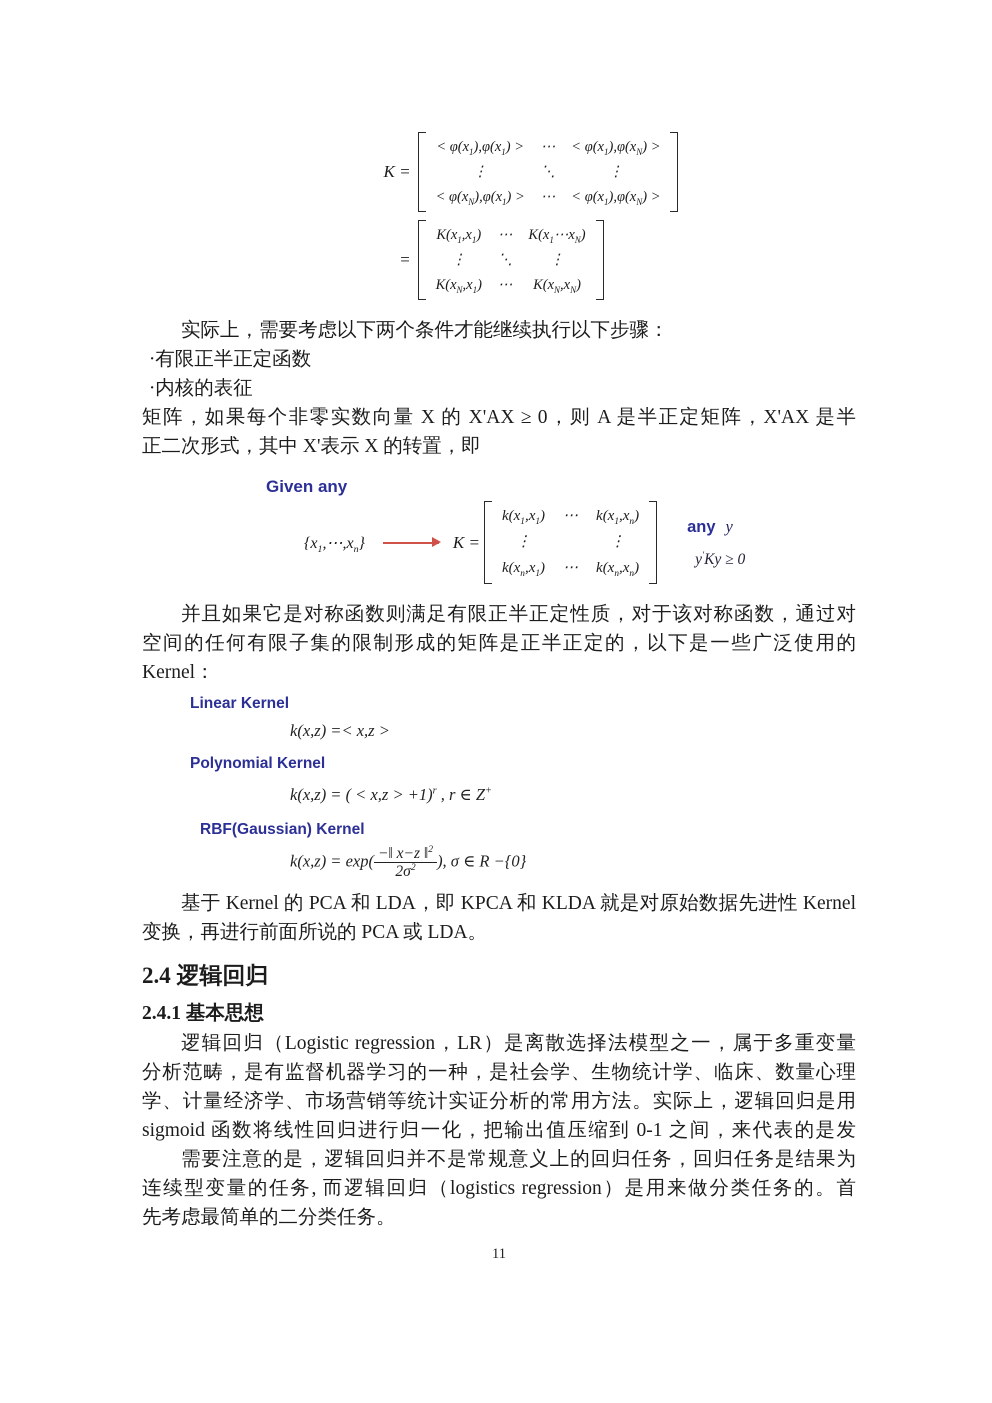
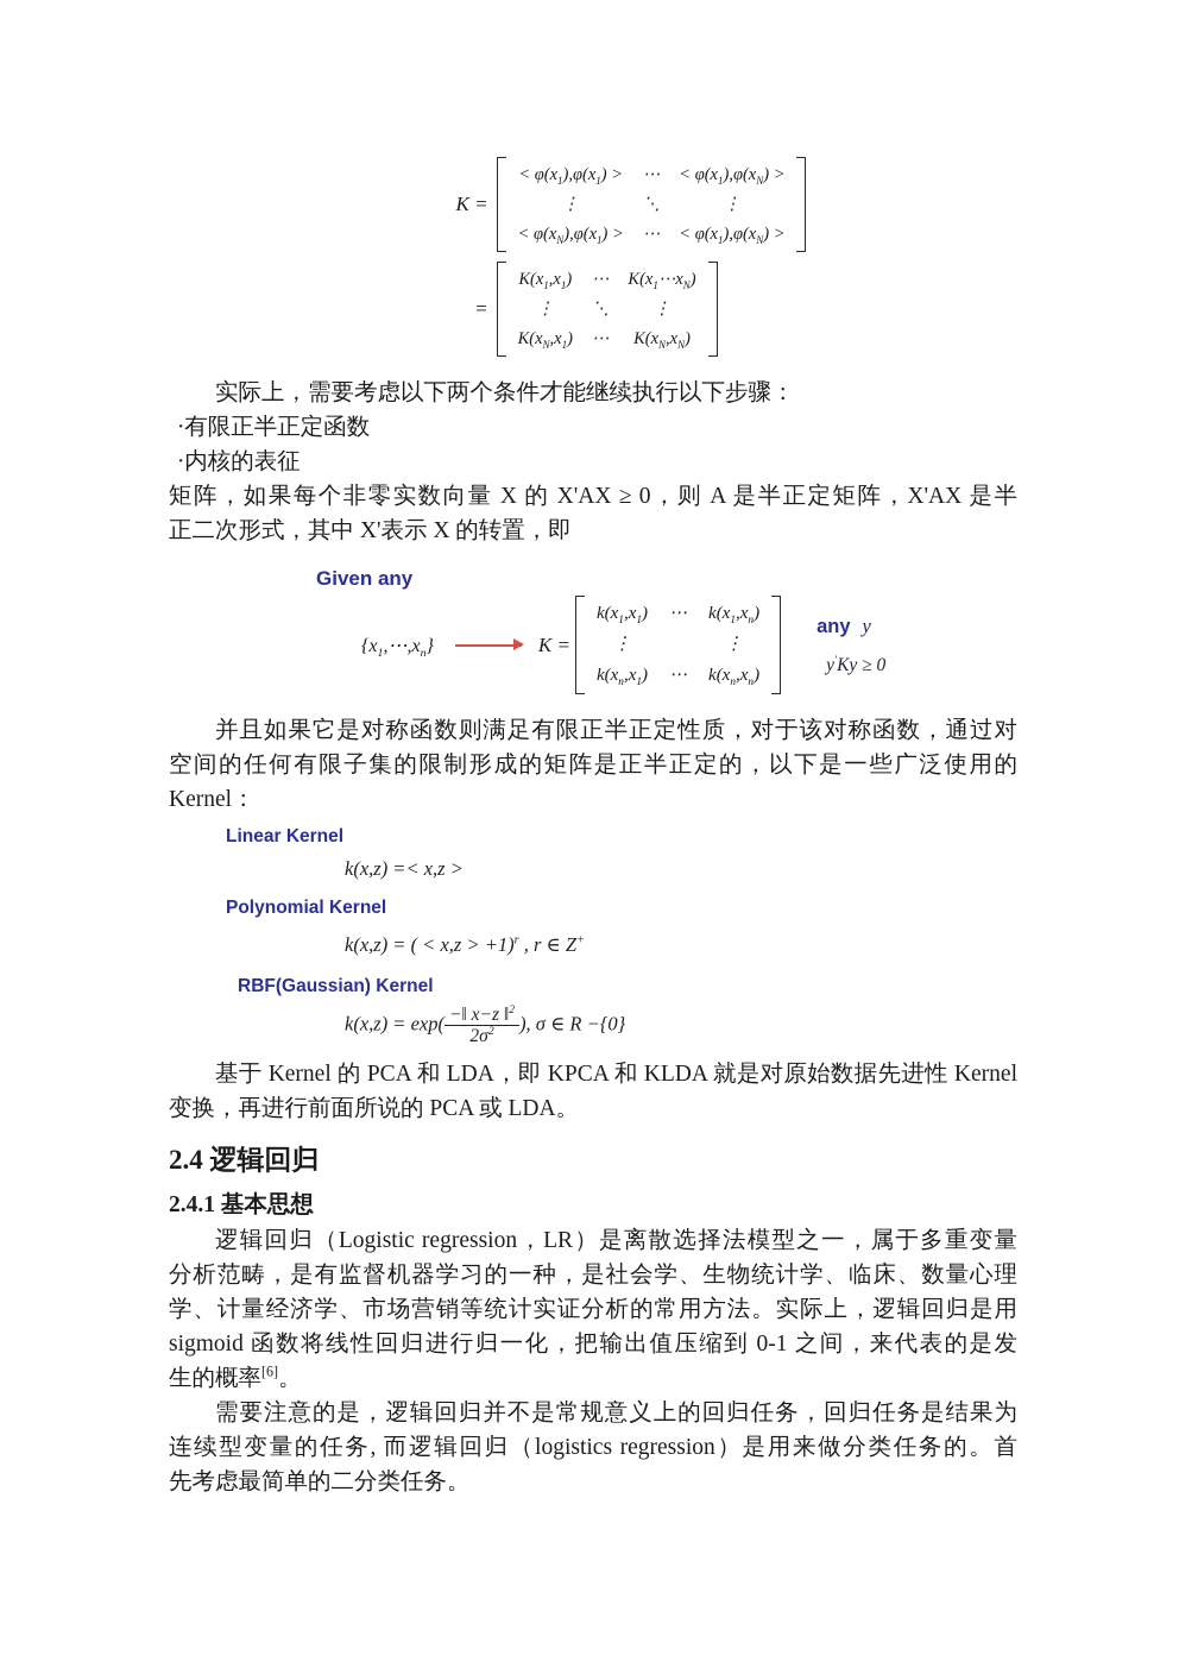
  K =
  < φ(x1),φ(x1) >
  ⋯
  < φ(x1),φ(xN) >
  ⋮
  ⋱
  ⋮
  < φ(xN),φ(x1) >
  ⋯
  < φ(x1),φ(xN) >
  =
  K(x1,x1)
  ⋯
  K(x1⋯xN)
  ⋮
  ⋱
  ⋮
  K(xN,x1)
  ⋯
  K(xN,xN)
  实际上，需要考虑以下两个条件才能继续执行以下步骤：
  ·有限正半正定函数
  ·内核的表征
  矩阵，如果每个非零实数向量 X 的 X'AX ≥ 0，则 A 是半正定矩阵，X'AX 是半
  正二次形式，其中 X'表示 X 的转置，即
  Given any
  {x1,⋯,xn}
  K =
  k(x1,x1)
  ⋯
  k(x1,xn)
  ⋮
  ⋮
  k(xn,x1)
  ⋯
  k(xn,xn)
  any y
  y′Ky ≥ 0
  并且如果它是对称函数则满足有限正半正定性质，对于该对称函数，通过对
  空间的任何有限子集的限制形成的矩阵是正半正定的，以下是一些广泛使用的
  Kernel：
  Linear Kernel
  k(x,z) =< x,z >
  Polynomial Kernel
  k(x,z) = ( < x,z > +1)r , r ∈ Z+
  RBF(Gaussian) Kernel
  k(x,z) = exp(
  −‖ x−z ‖2
  2σ2
  ), σ ∈ R −{0}
  基于 Kernel 的 PCA 和 LDA，即 KPCA 和 KLDA 就是对原始数据先进性 Kernel
  变换，再进行前面所说的 PCA 或 LDA。
  2.4 逻辑回归
  2.4.1 基本思想
  逻辑回归（Logistic regression，LR）是离散选择法模型之一，属于多重变量
  分析范畴，是有监督机器学习的一种，是社会学、生物统计学、临床、数量心理
  学、计量经济学、市场营销等统计实证分析的常用方法。实际上，逻辑回归是用
  sigmoid 函数将线性回归进行归一化，把输出值压缩到 0-1 之间，来代表的是发
+ 生的概率[6]。
  需要注意的是，逻辑回归并不是常规意义上的回归任务，回归任务是结果为
  连续型变量的任务, 而逻辑回归（logistics regression）是用来做分类任务的。首
  先考虑最简单的二分类任务。
- 11
